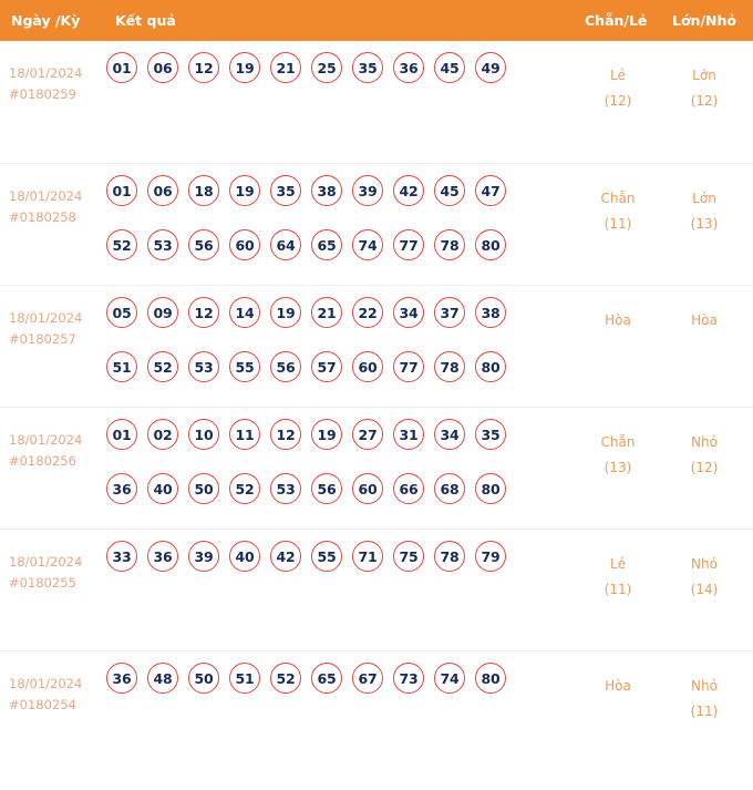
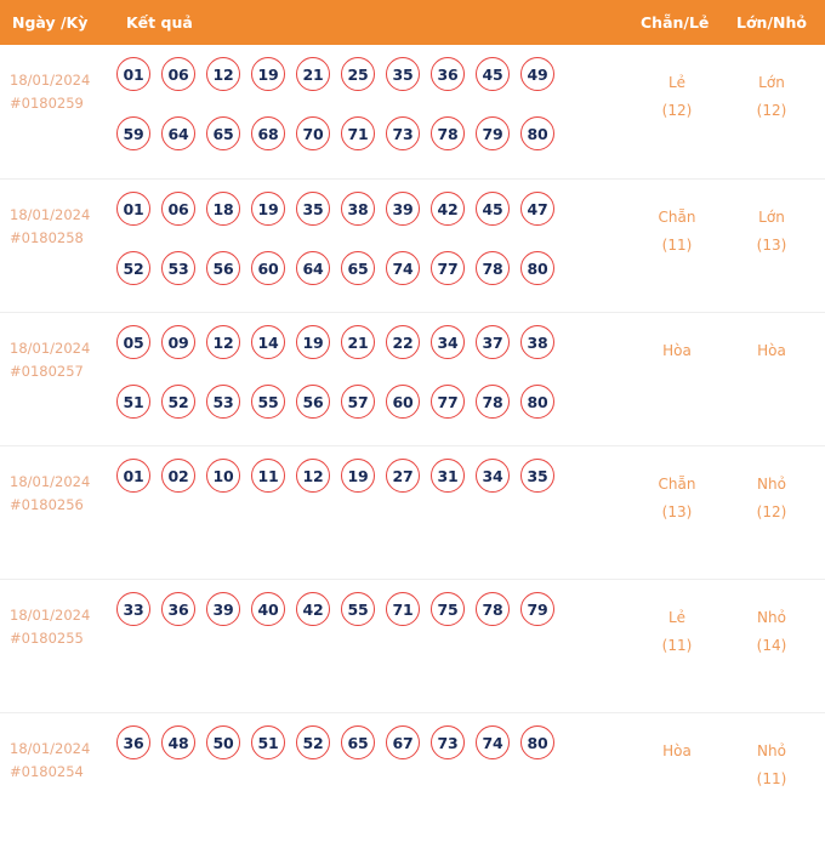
  Ngày /Kỳ
  Kết quả
  Chẵn/Lẻ
  Lớn/Nhỏ
  18/01/2024
  #0180259
  01 06 12 19 21 25 35 36 45 49
+ 59 64 65 68 70 71 73 78 79 80
  Lẻ
  (12)
  Lớn
  (12)
  18/01/2024
  #0180258
  01 06 18 19 35 38 39 42 45 47
  52 53 56 60 64 65 74 77 78 80
  Chẵn
  (11)
  Lớn
  (13)
  18/01/2024
  #0180257
  05 09 12 14 19 21 22 34 37 38
  51 52 53 55 56 57 60 77 78 80
  Hòa
  Hòa
  18/01/2024
  #0180256
  01 02 10 11 12 19 27 31 34 35
- 36 40 50 52 53 56 60 66 68 80
  Chẵn
  (13)
  Nhỏ
  (12)
  18/01/2024
  #0180255
  33 36 39 40 42 55 71 75 78 79
  Lẻ
  (11)
  Nhỏ
  (14)
  18/01/2024
  #0180254
  36 48 50 51 52 65 67 73 74 80
  Hòa
  Nhỏ
  (11)
